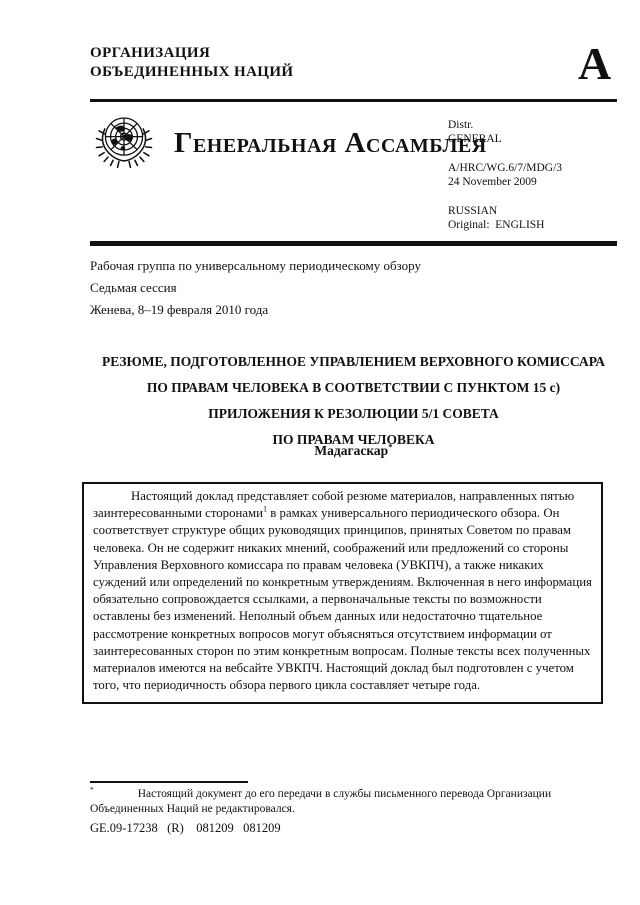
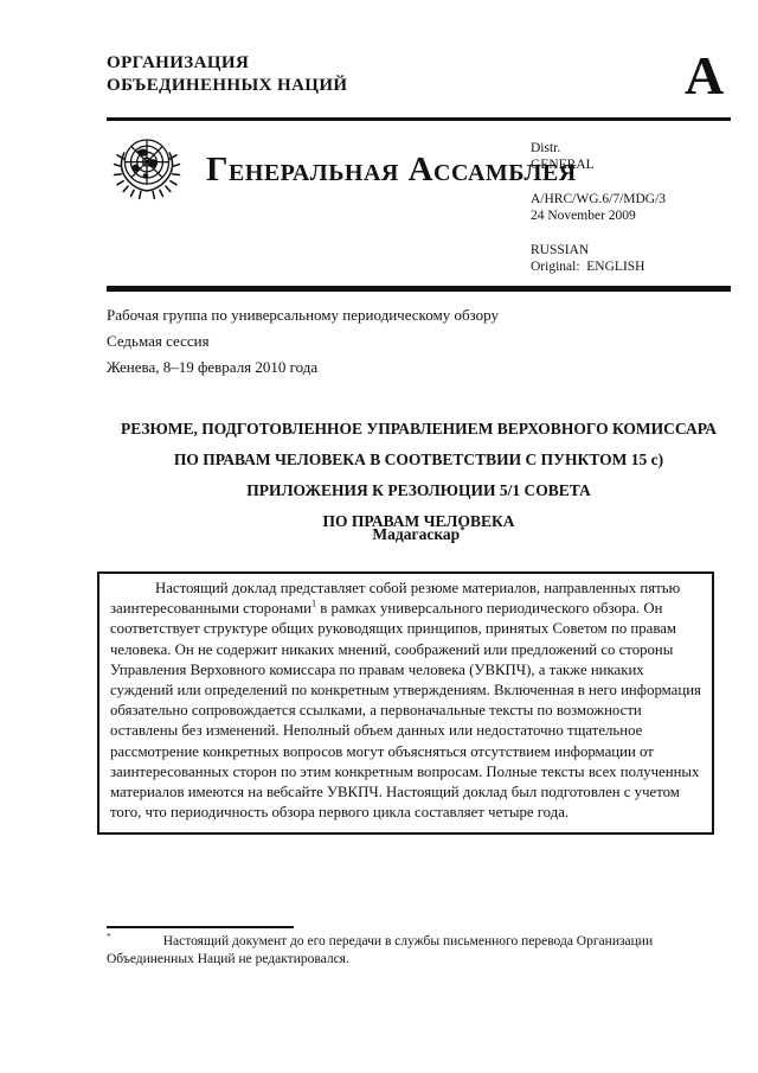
  ОРГАНИЗАЦИЯ
  ОБЪЕДИНЕННЫХ НАЦИЙ
  A
  Генеральная Ассамблея
  Distr.
  GENERAL
  A/HRC/WG.6/7/MDG/3
  24 November 2009
  RUSSIAN
  Original: ENGLISH
  Рабочая группа по универсальному периодическому обзору
  Седьмая сессия
  Женева, 8–19 февраля 2010 года
  РЕЗЮМЕ, ПОДГОТОВЛЕННОЕ УПРАВЛЕНИЕМ ВЕРХОВНОГО КОМИССАРА
  ПО ПРАВАМ ЧЕЛОВЕКА В СООТВЕТСТВИИ С ПУНКТОМ 15 с)
  ПРИЛОЖЕНИЯ К РЕЗОЛЮЦИИ 5/1 СОВЕТА
  ПО ПРАВАМ ЧЕЛОВЕКА
  Мадагаскар*
  Настоящий доклад представляет собой резюме материалов, направленных пятью заинтересованными сторонами1 в рамках универсального периодического обзора. Он соответствует структуре общих руководящих принципов, принятых Советом по правам человека. Он не содержит никаких мнений, соображений или предложений со стороны Управления Верховного комиссара по правам человека (УВКПЧ), а также никаких суждений или определений по конкретным утверждениям. Включенная в него информация обязательно сопровождается ссылками, а первоначальные тексты по возможности оставлены без изменений. Неполный объем данных или недостаточно тщательное рассмотрение конкретных вопросов могут объясняться отсутствием информации от заинтересованных сторон по этим конкретным вопросам. Полные тексты всех полученных материалов имеются на вебсайте УВКПЧ. Настоящий доклад был подготовлен с учетом того, что периодичность обзора первого цикла составляет четыре года.
  * Настоящий документ до его передачи в службы письменного перевода Организации Объединенных Наций не редактировался.
- GE.09-17238 (R) 081209 081209
